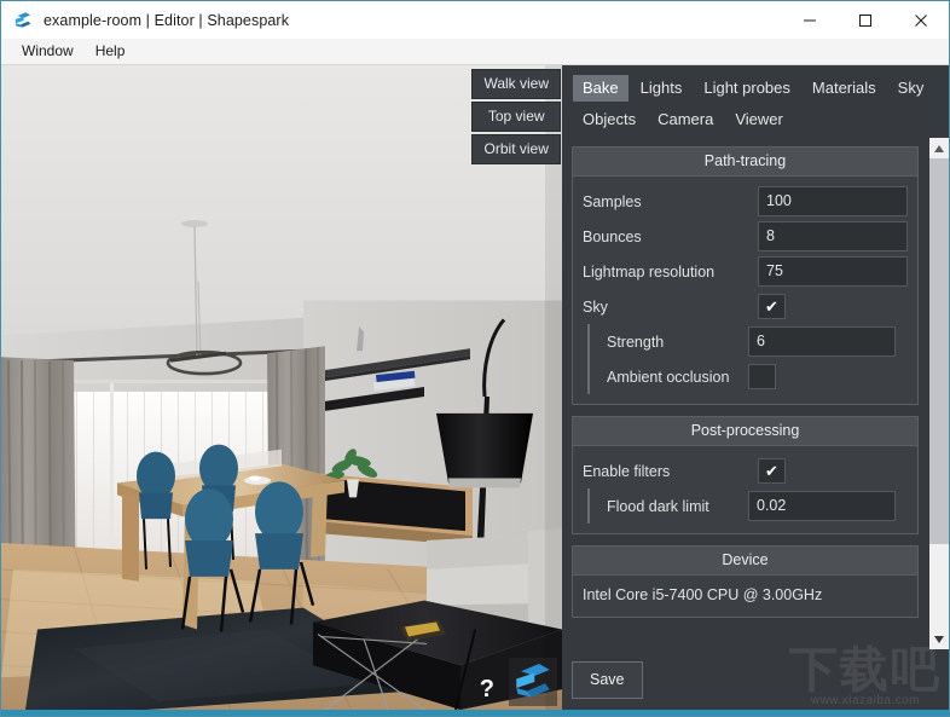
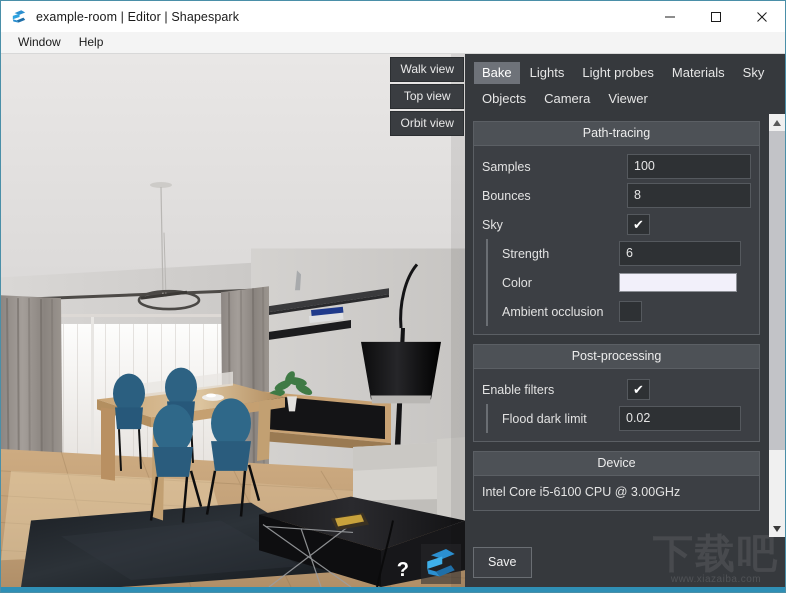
  example-room | Editor | Shapespark
  Window
  Help
  Walk view
  Top view
  Orbit view
  ?
  Bake
  Lights
  Light probes
  Materials
  Sky
  Objects
  Camera
  Viewer
  Path-tracing
  Samples
  100
  Bounces
  8
- Lightmap resolution
- 75
  Sky
  ✔
  Strength
  6
+ Color
  Ambient occlusion
  Post-processing
  Enable filters
  ✔
  Flood dark limit
  0.02
  Device
- Intel Core i5-7400 CPU @ 3.00GHz
+ Intel Core i5-6100 CPU @ 3.00GHz
  Save
  下载吧
  www.xiazaiba.com
